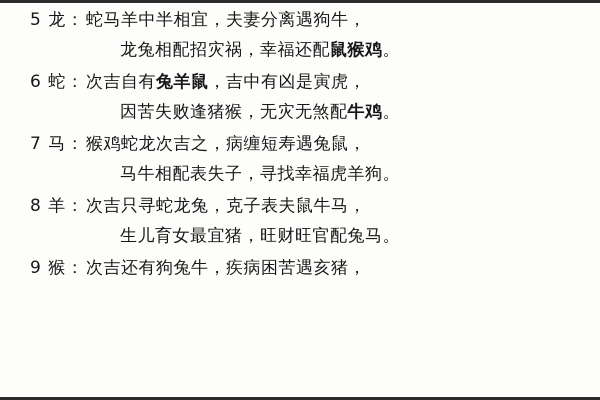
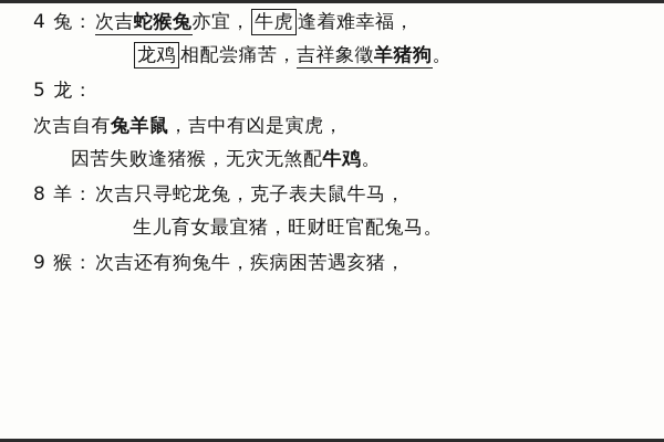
+ 4 兔：
+ 次吉蛇猴兔亦宜， 牛虎 逢着难幸福，
+ 龙鸡 相配尝痛苦，吉祥象徵羊猪狗。
  5 龙：
- 蛇马羊中半相宜，夫妻分离遇狗牛，
- 龙兔相配招灾祸，幸福还配鼠猴鸡。
- 6 蛇：
  次吉自有兔羊鼠，吉中有凶是寅虎，
  因苦失败逢猪猴，无灾无煞配牛鸡。
- 7 马：
- 猴鸡蛇龙次吉之，病缠短寿遇兔鼠，
- 马牛相配表失子，寻找幸福虎羊狗。
  8 羊：
  次吉只寻蛇龙兔，克子表夫鼠牛马，
  生儿育女最宜猪，旺财旺官配兔马。
  9 猴：
  次吉还有狗兔牛，疾病困苦遇亥猪，
